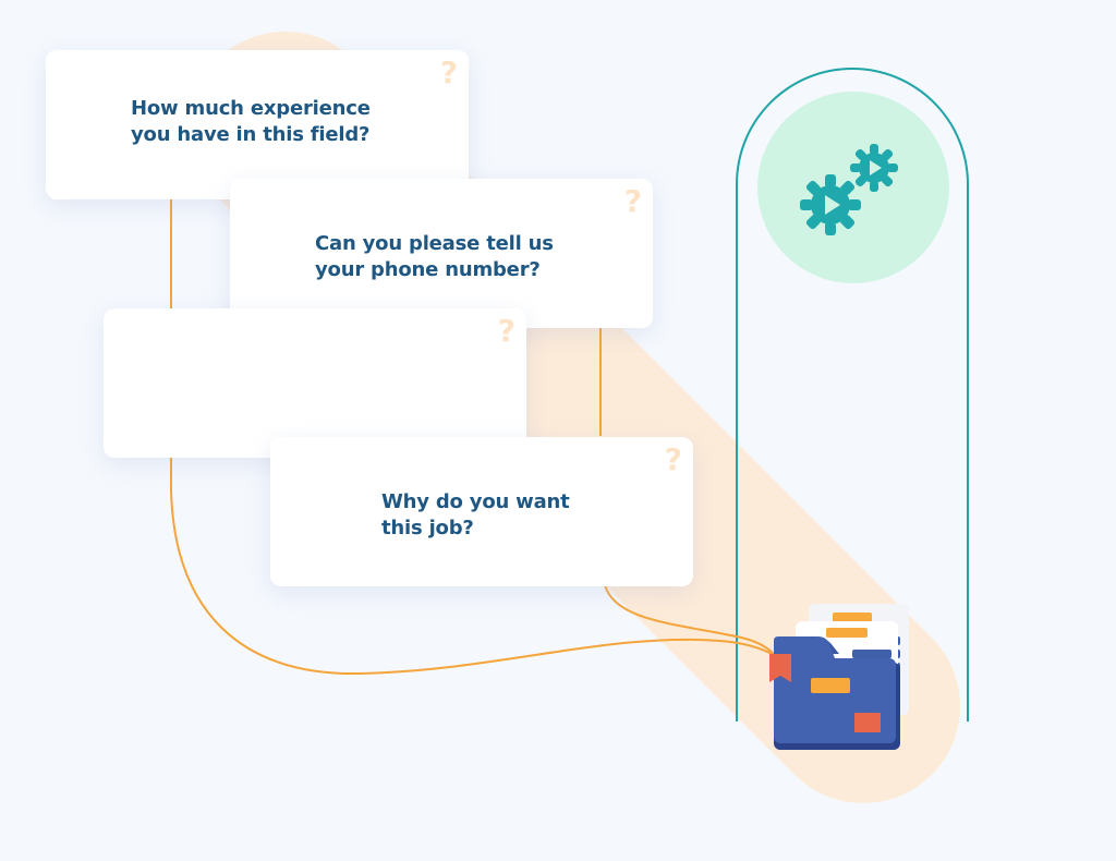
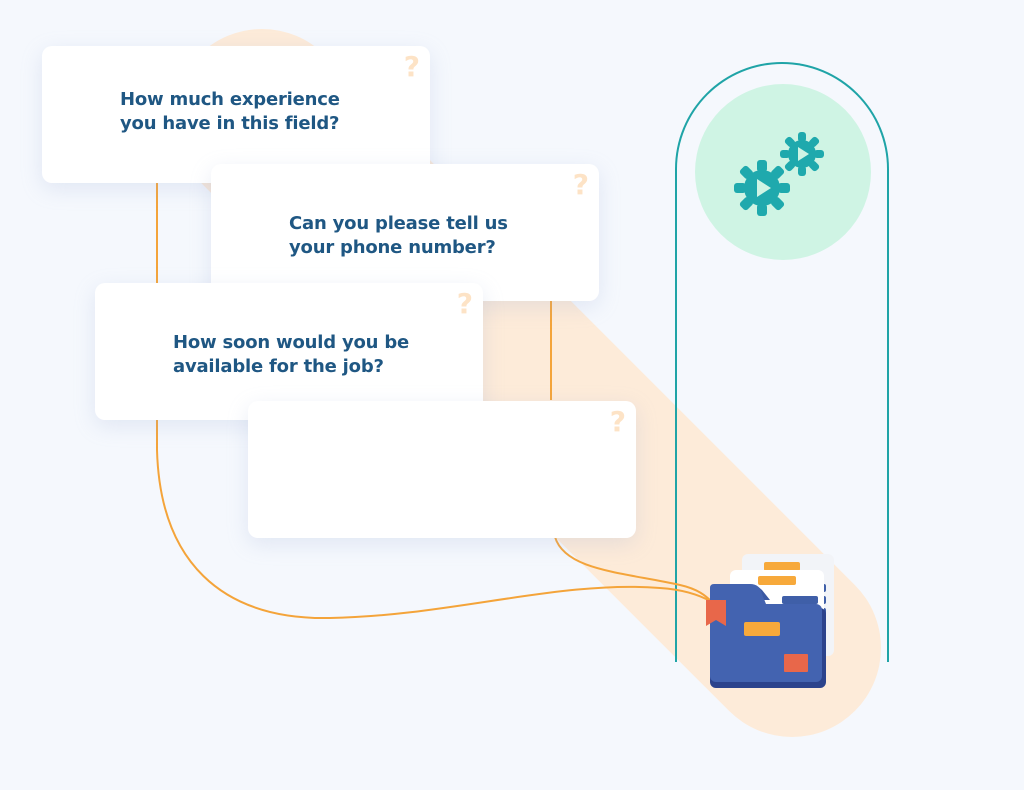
  ?
  How much experience
  you have in this field?
  ?
  Can you please tell us
  your phone number?
  ?
+ How soon would you be
+ available for the job?
  ?
- Why do you want
- this job?
